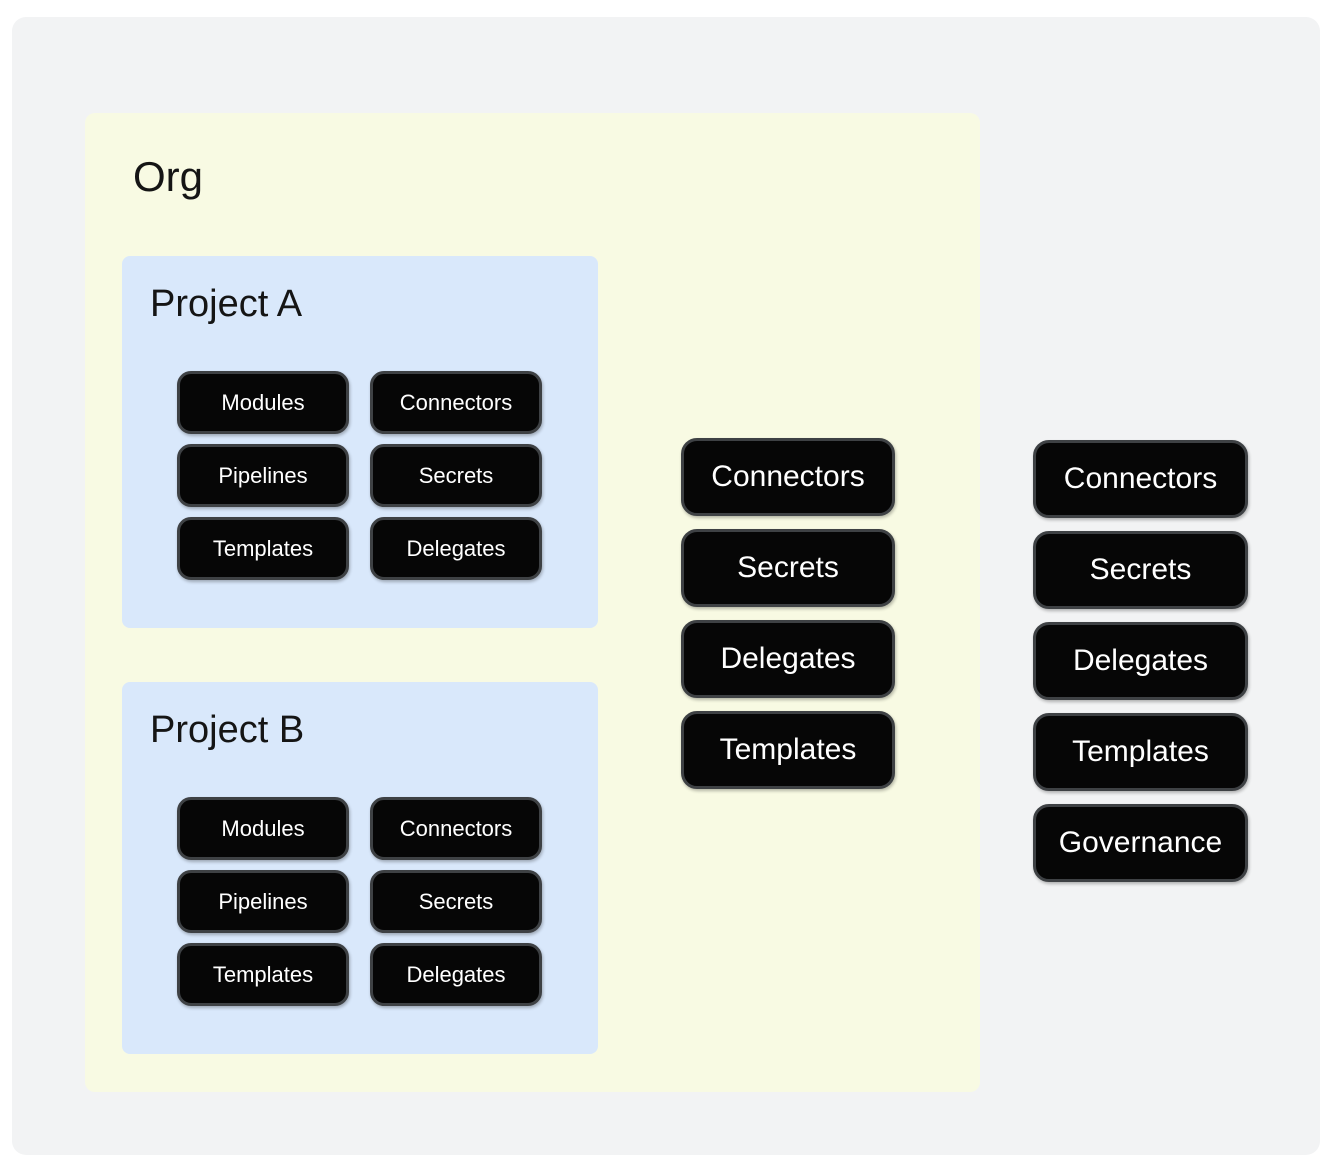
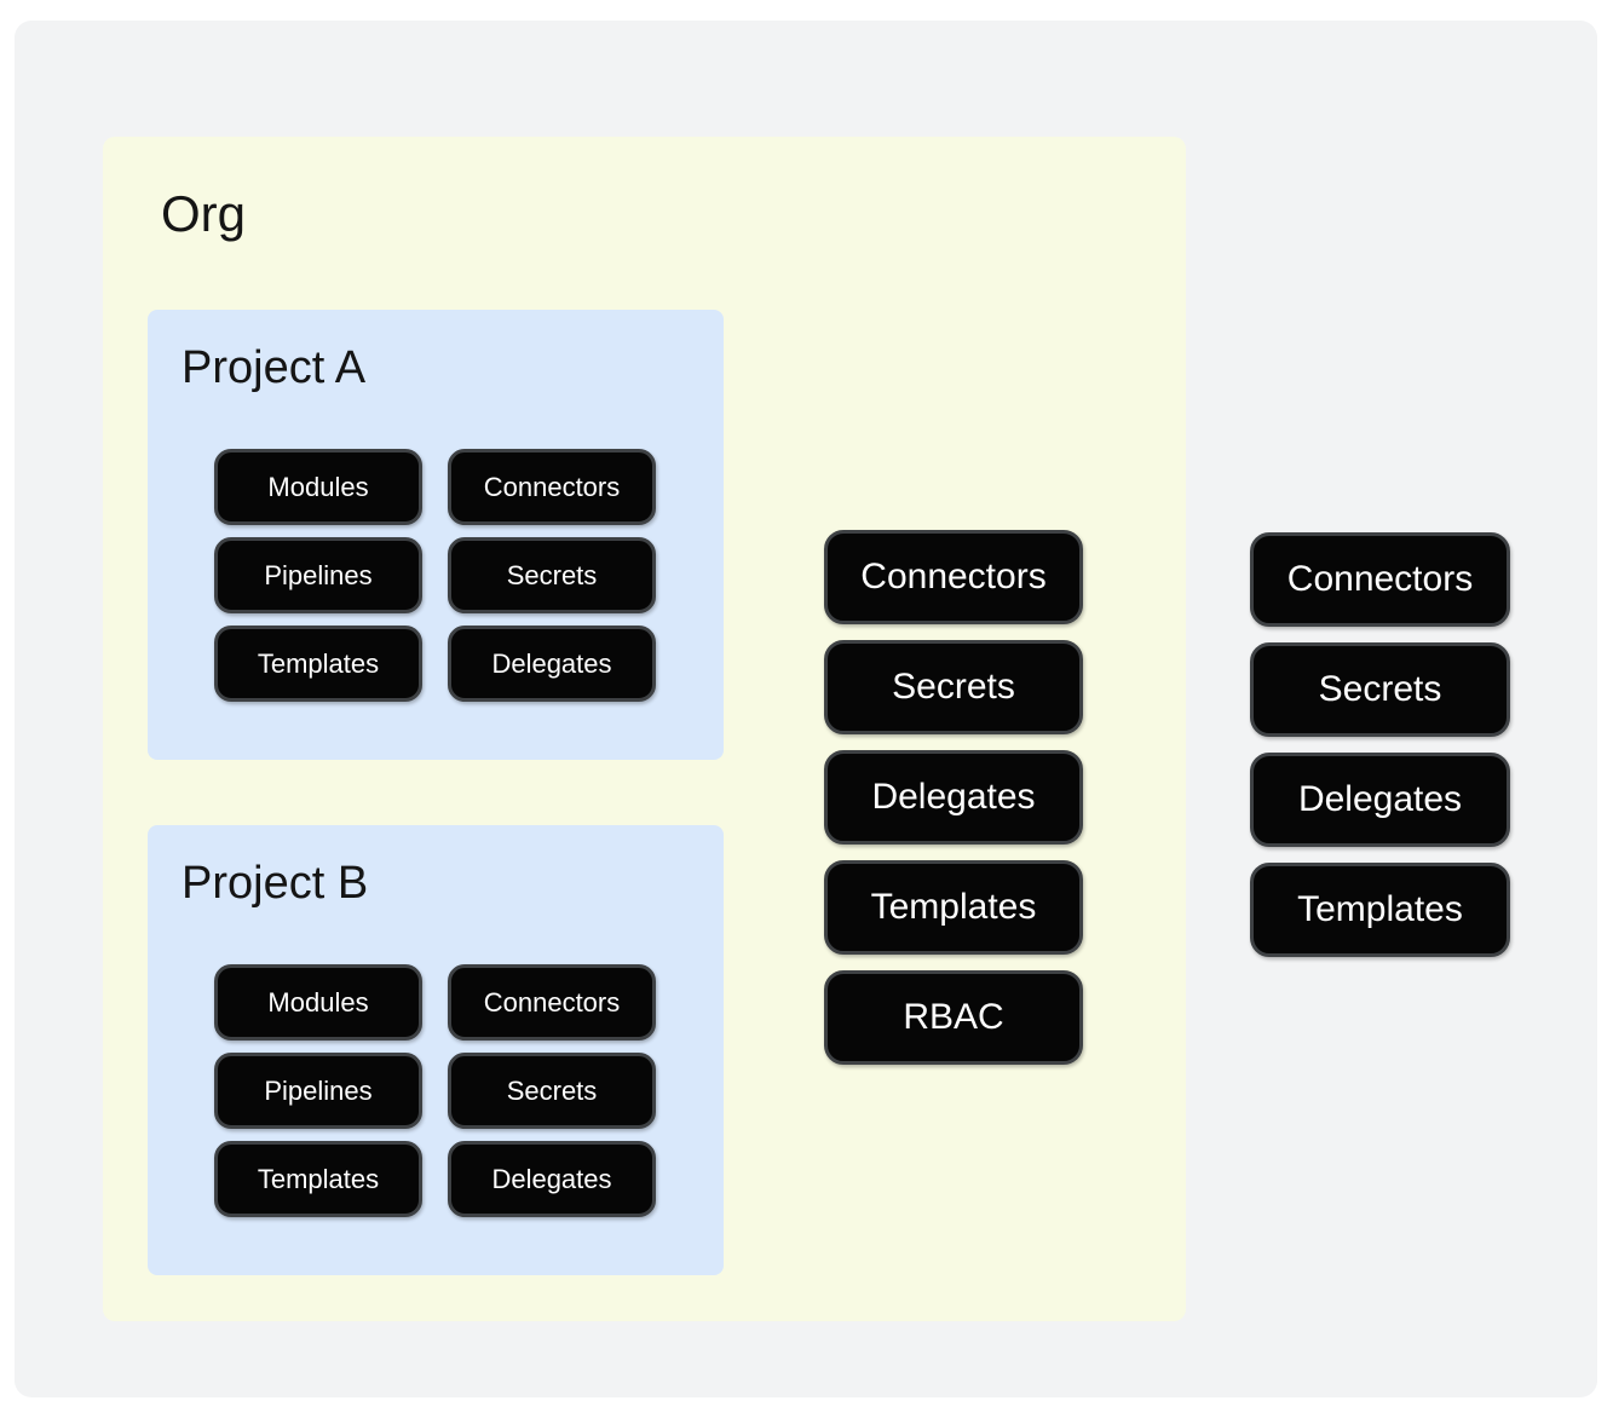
  Org
  Project A
  Modules
  Connectors
  Pipelines
  Secrets
  Templates
  Delegates
  Project B
  Modules
  Connectors
  Pipelines
  Secrets
  Templates
  Delegates
  Connectors
  Secrets
  Delegates
  Templates
+ RBAC
  Connectors
  Secrets
  Delegates
  Templates
- Governance
